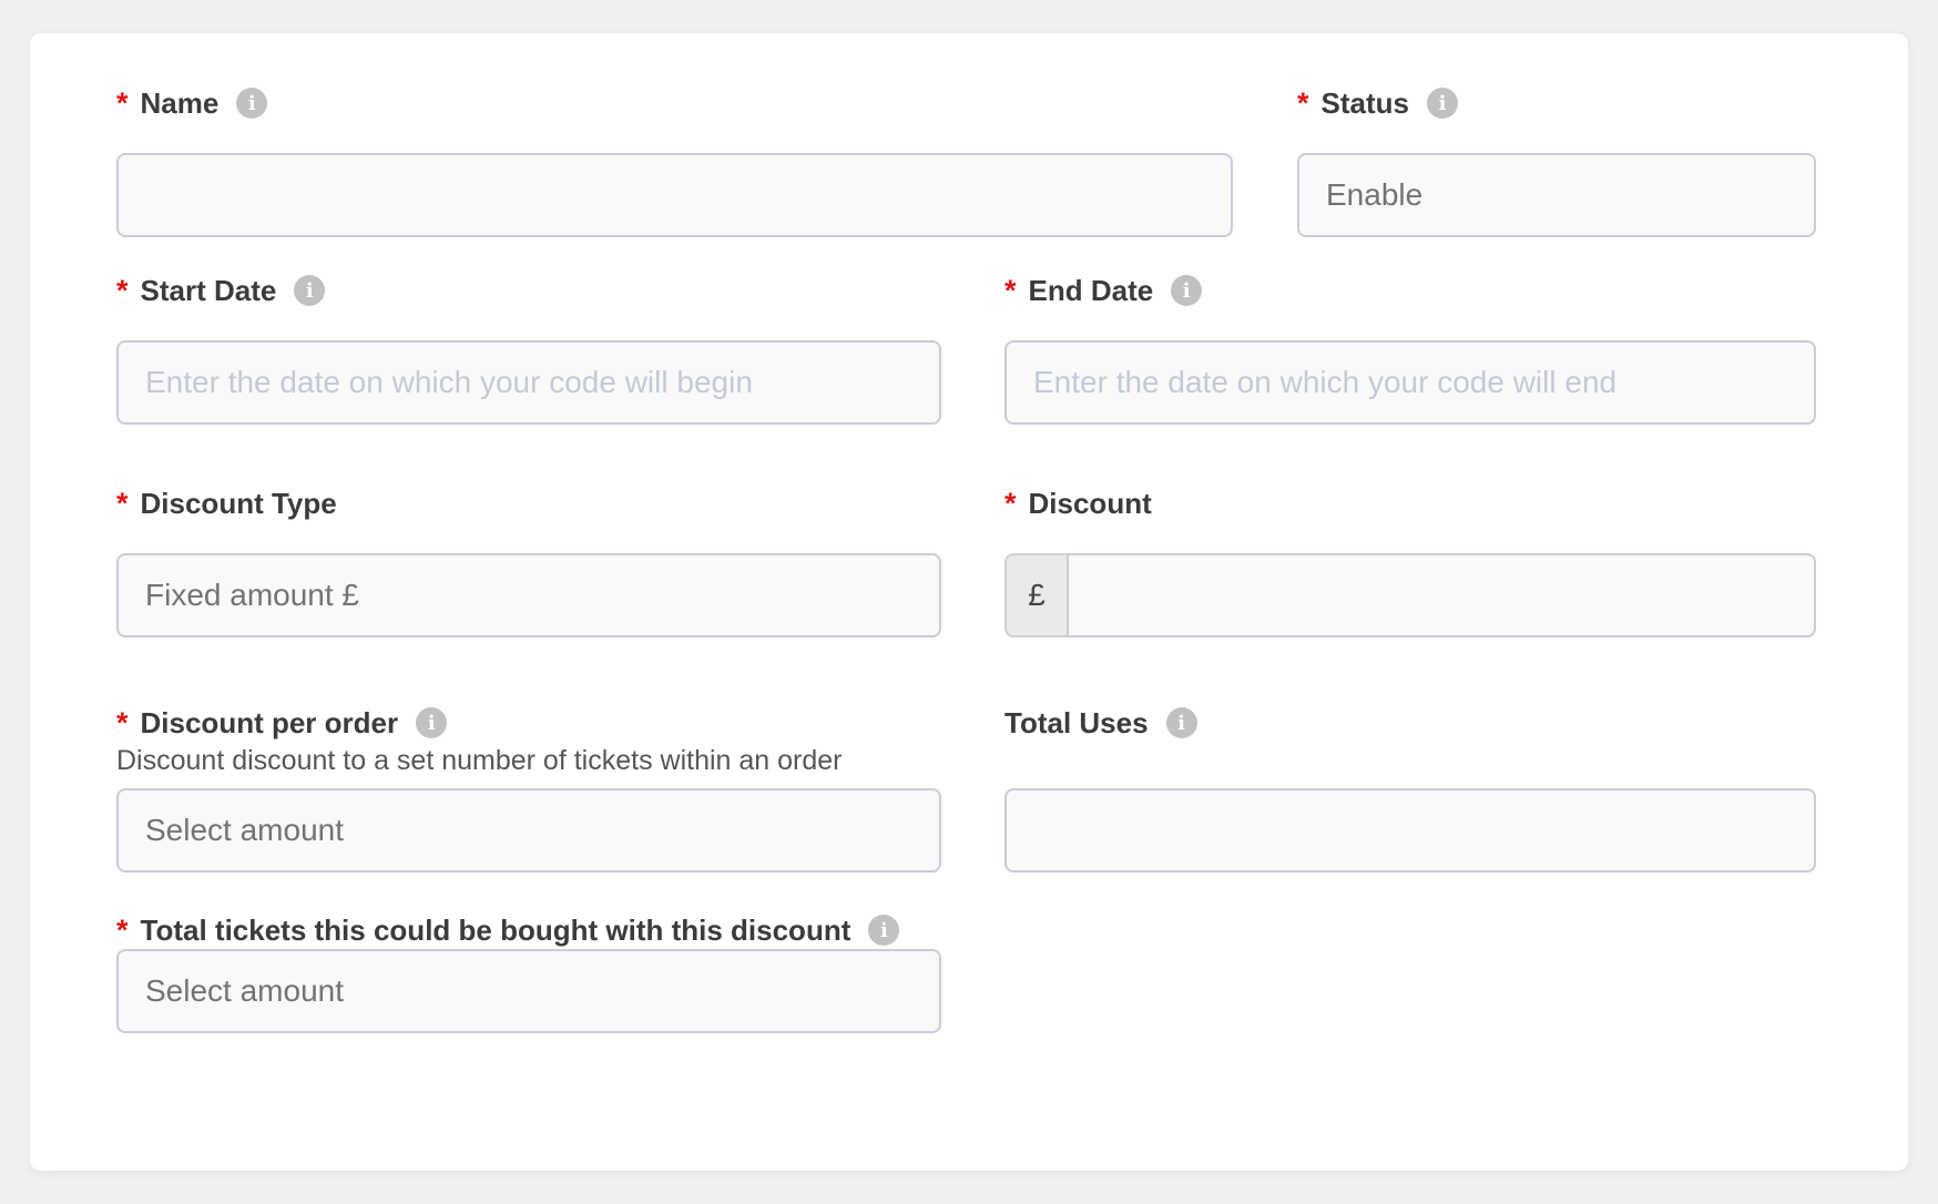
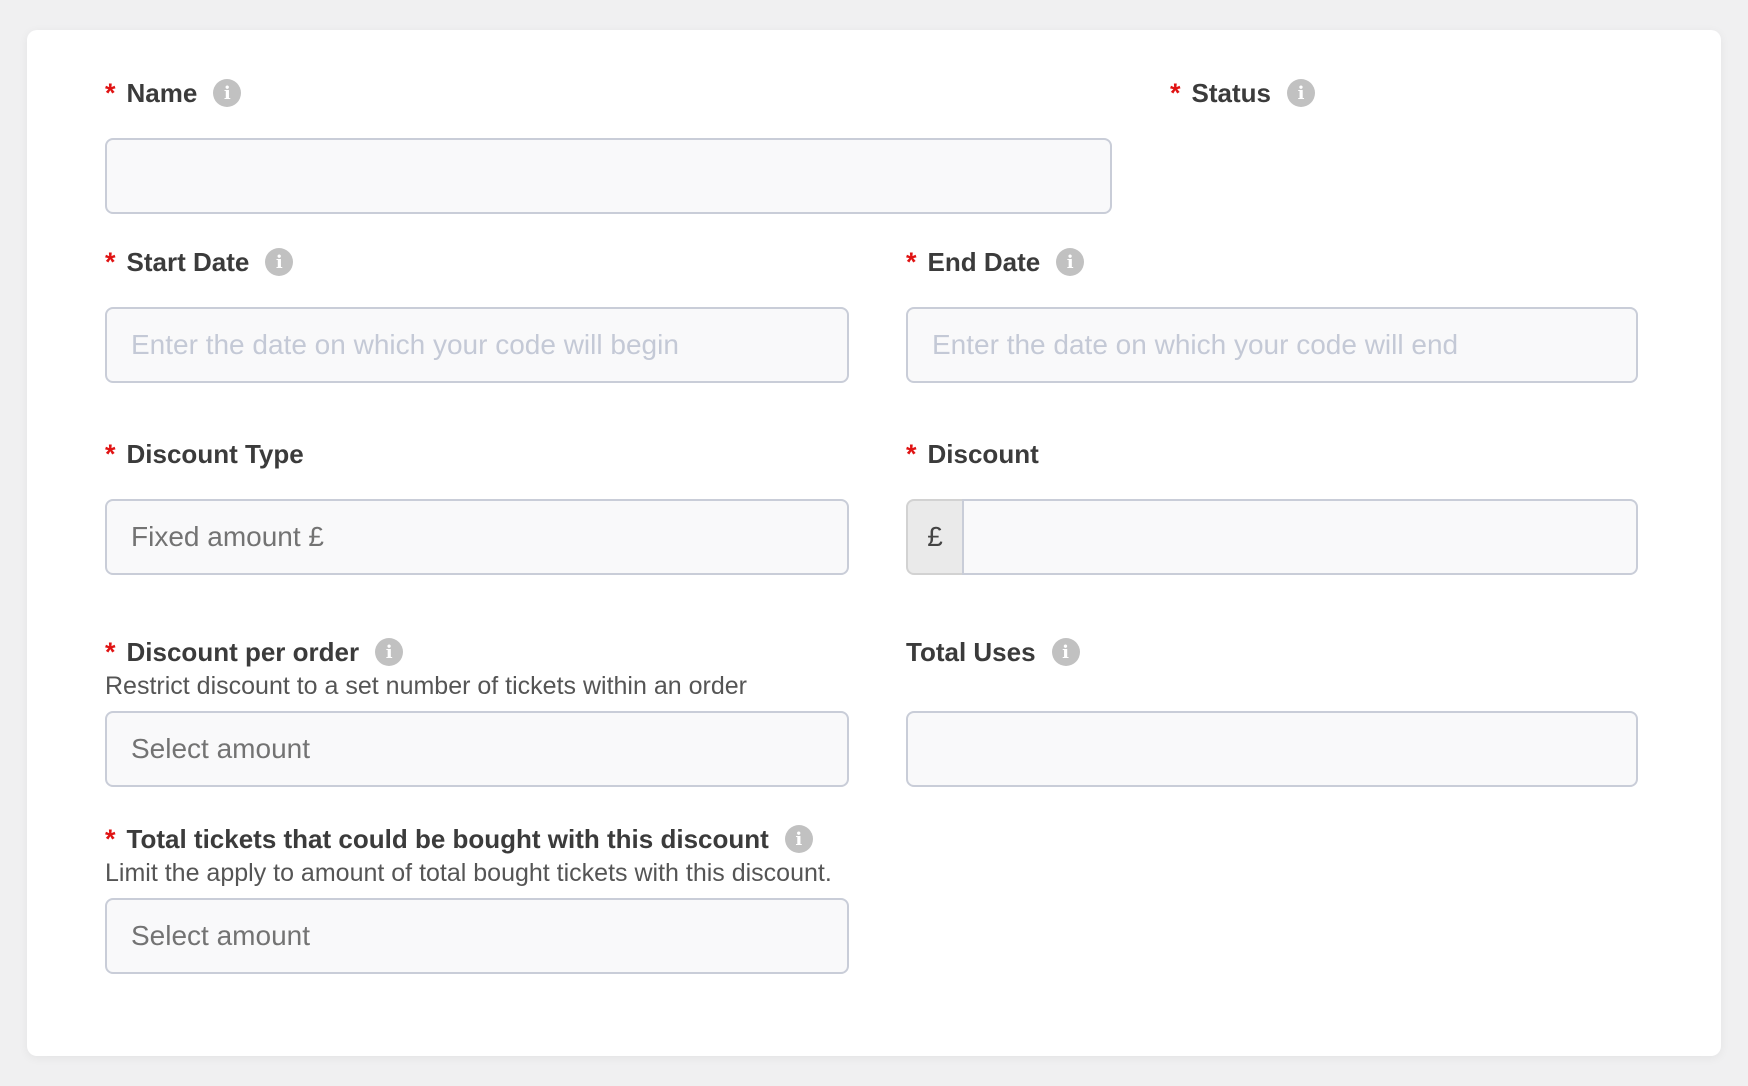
  *
  Name
  i
  *
  Status
  i
- Enable
  *
  Start Date
  i
  Enter the date on which your code will begin
  *
  End Date
  i
  Enter the date on which your code will end
  *
  Discount Type
  Fixed amount £
  *
  Discount
  £
  *
  Discount per order
  i
- Discount discount to a set number of tickets within an order
+ Restrict discount to a set number of tickets within an order
  Select amount
  Total Uses
  i
  *
- Total tickets this could be bought with this discount
+ Total tickets that could be bought with this discount
  i
+ Limit the apply to amount of total bought tickets with this discount.
  Select amount
